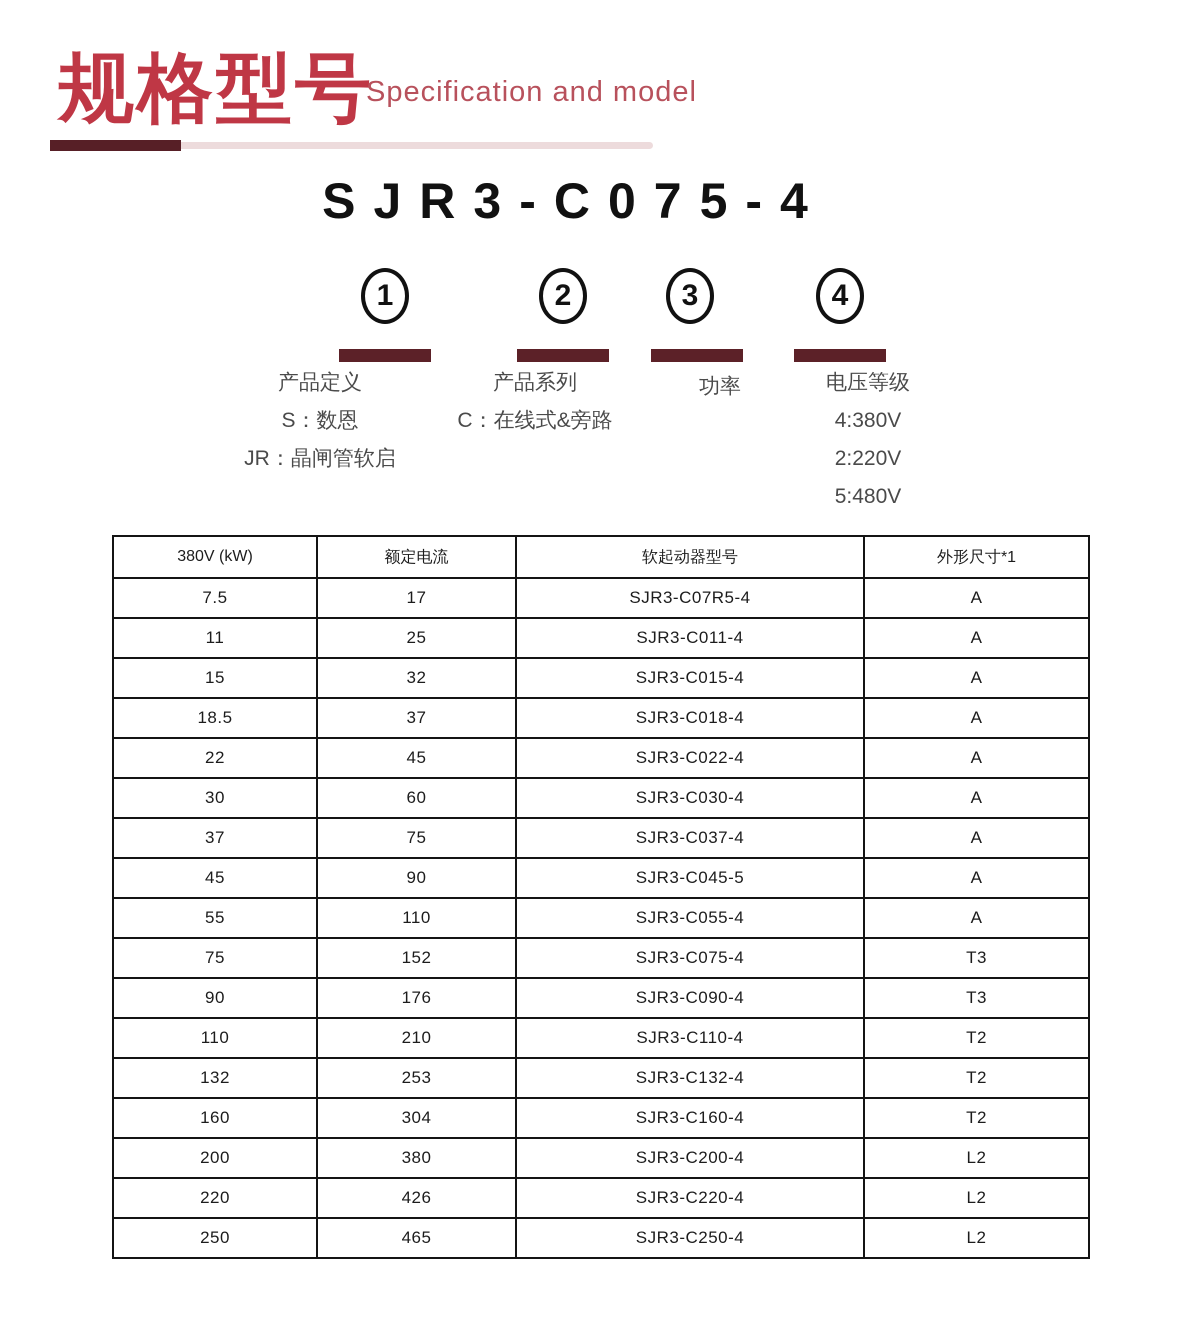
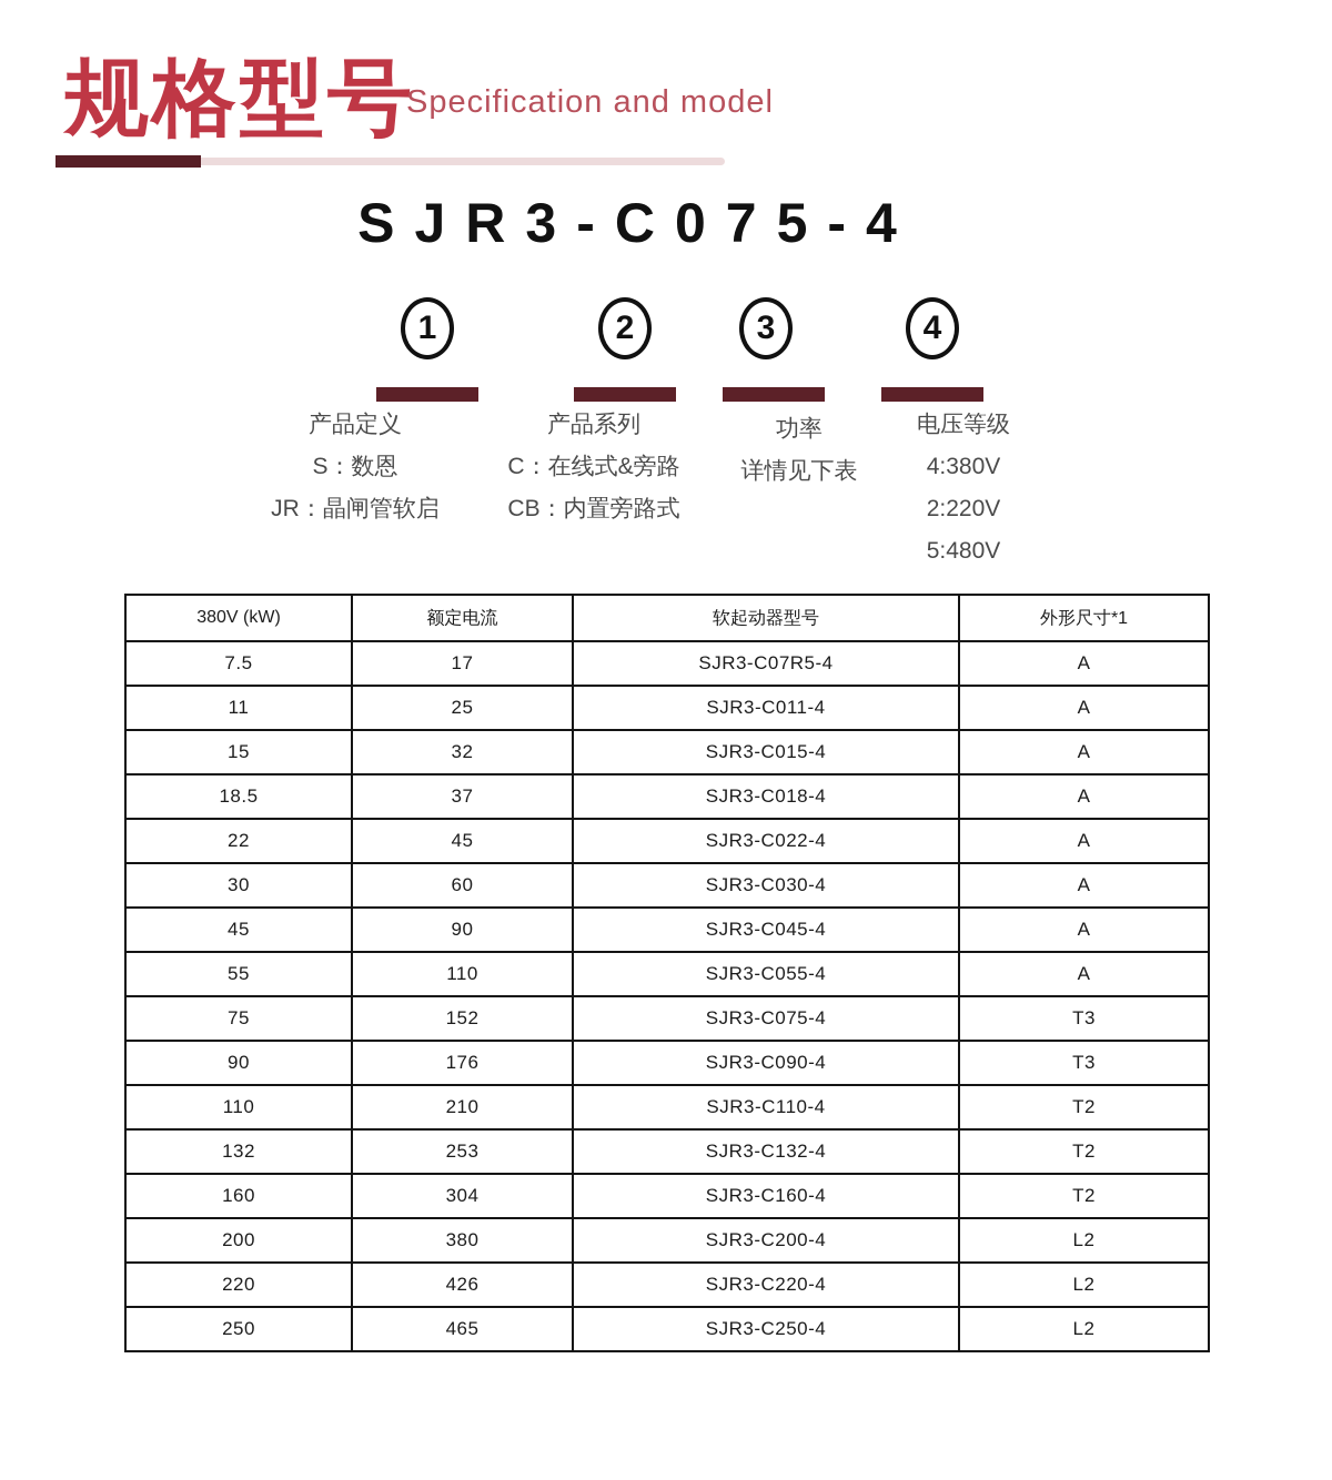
  规格型号
  Specification and model
  SJR3-C075-4
  1
  2
  3
  4
  产品定义
  S：数恩
  JR：晶闸管软启
  产品系列
  C：在线式&旁路
+ CB：内置旁路式
  功率
+ 详情见下表
  电压等级
  4:380V
  2:220V
  5:480V
  380V (kW)	额定电流	软起动器型号	外形尺寸*1
  7.5	17	SJR3-C07R5-4	A
  11	25	SJR3-C011-4	A
  15	32	SJR3-C015-4	A
  18.5	37	SJR3-C018-4	A
  22	45	SJR3-C022-4	A
  30	60	SJR3-C030-4	A
- 37	75	SJR3-C037-4	A
- 45	90	SJR3-C045-5	A
+ 45	90	SJR3-C045-4	A
  55	110	SJR3-C055-4	A
  75	152	SJR3-C075-4	T3
  90	176	SJR3-C090-4	T3
  110	210	SJR3-C110-4	T2
  132	253	SJR3-C132-4	T2
  160	304	SJR3-C160-4	T2
  200	380	SJR3-C200-4	L2
  220	426	SJR3-C220-4	L2
  250	465	SJR3-C250-4	L2
